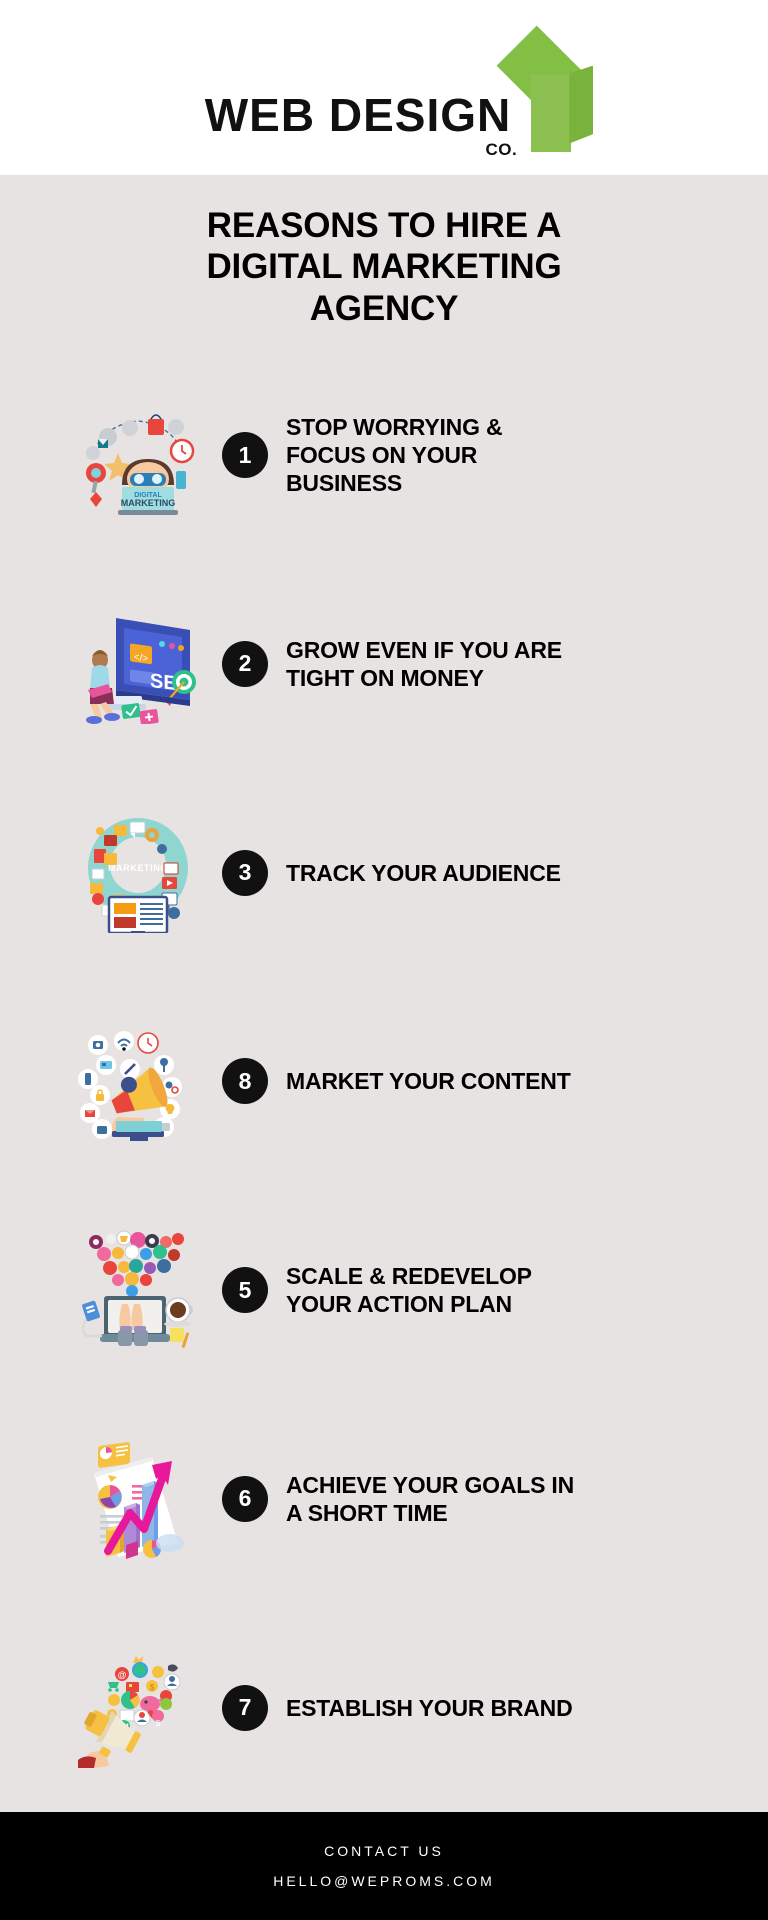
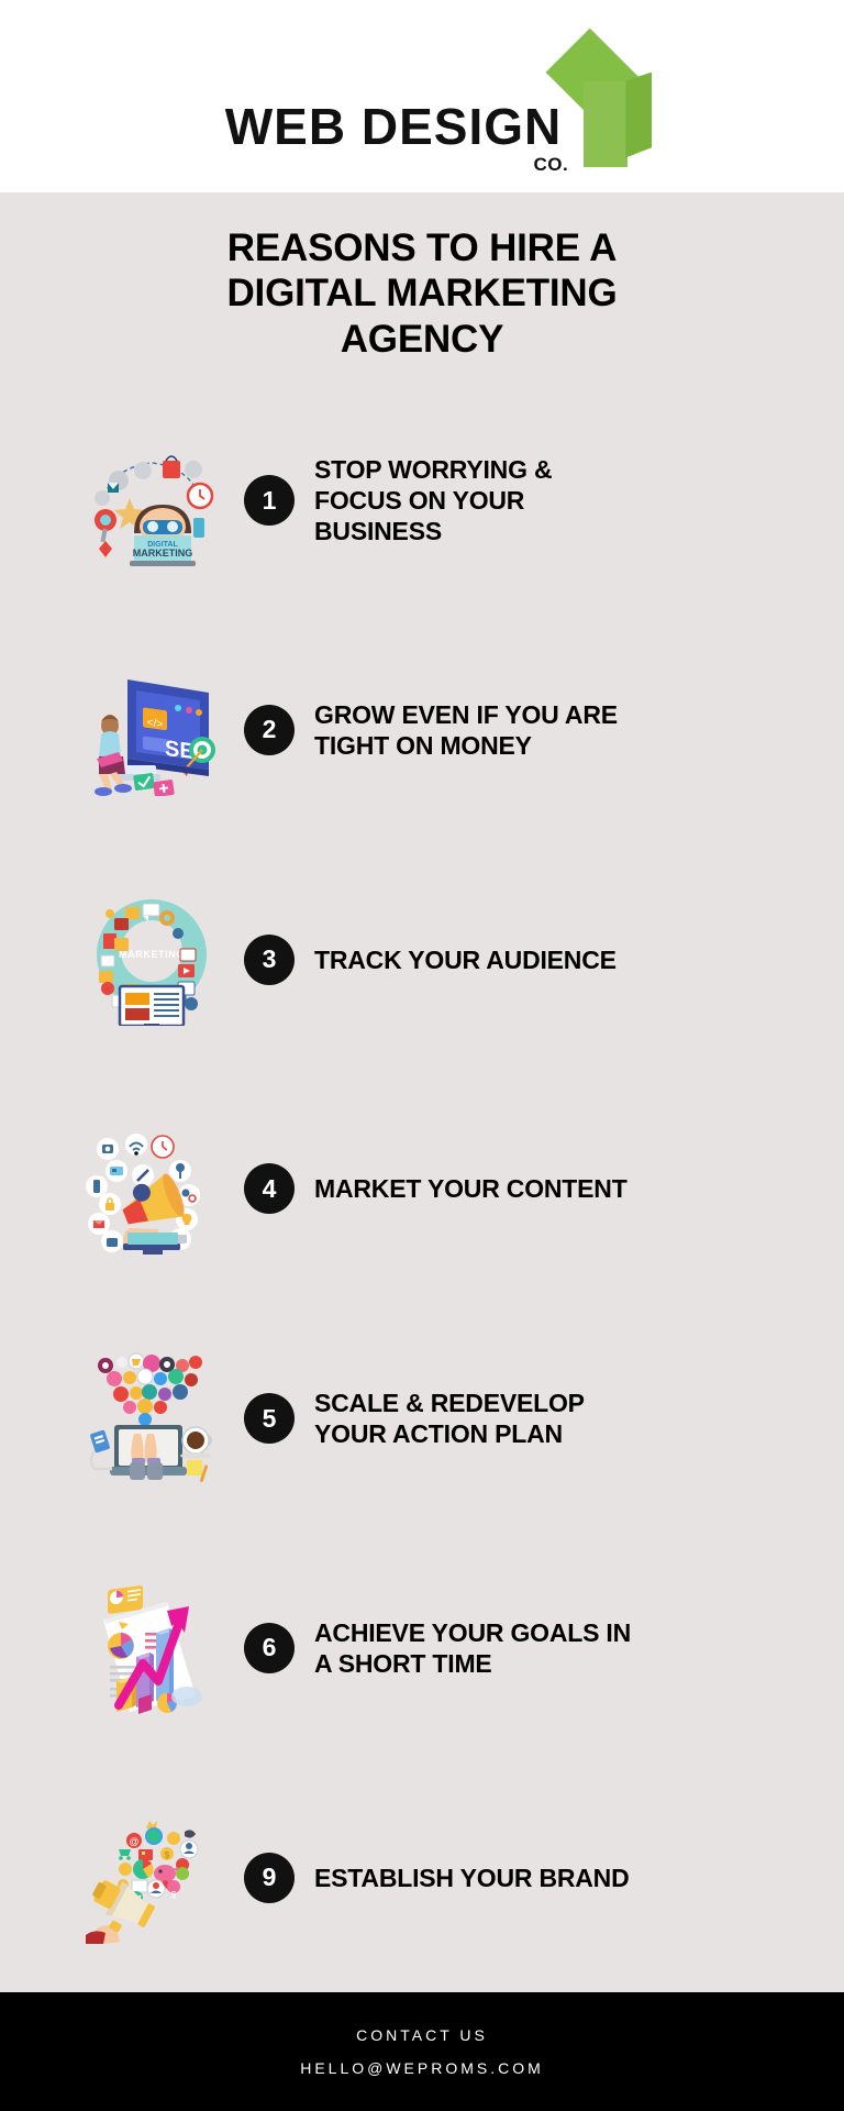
  WEB DESIGN
  CO.
  REASONS TO HIRE A
  DIGITAL MARKETING
  AGENCY
  MARKETING
  1
  STOP WORRYING &
  FOCUS ON YOUR
  BUSINESS
  2
  GROW EVEN IF YOU ARE
  TIGHT ON MONEY
  MARKETIN
  3
  TRACK YOUR AUDIENCE
- 8
+ 4
  MARKET YOUR CONTENT
  5
  SCALE & REDEVELOP
  YOUR ACTION PLAN
  6
  ACHIEVE YOUR GOALS IN
  A SHORT TIME
  @
  $
  $
- 7
+ 9
  ESTABLISH YOUR BRAND
  CONTACT US
  HELLO@WEPROMS.COM
